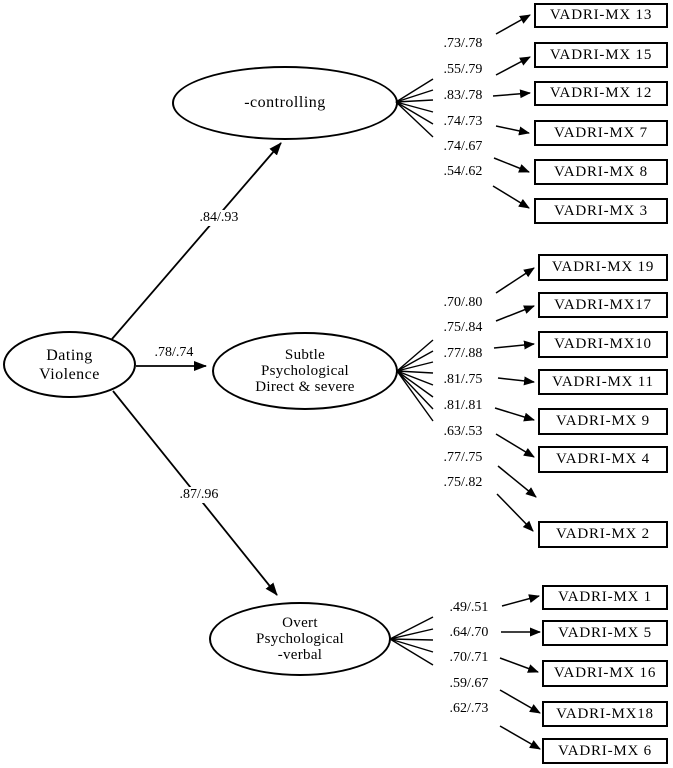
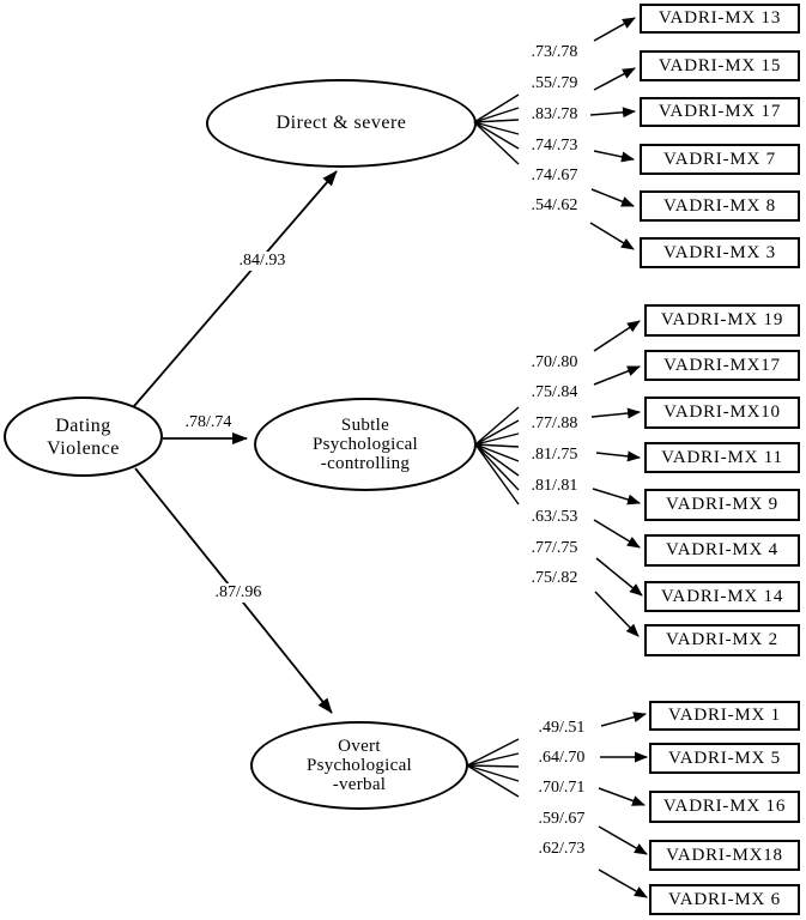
  Dating
  Violence
- -controlling
+ Direct & severe
  Subtle
  Psychological
- Direct & severe
+ -controlling
  Overt
  Psychological
  -verbal
  .84/.93
  .78/.74
  .87/.96
  .73/.78
  .55/.79
  .83/.78
  .74/.73
  .74/.67
  .54/.62
  .70/.80
  .75/.84
  .77/.88
  .81/.75
  .81/.81
  .63/.53
  .77/.75
  .75/.82
  .49/.51
  .64/.70
  .70/.71
  .59/.67
  .62/.73
  VADRI-MX 13
  VADRI-MX 15
- VADRI-MX 12
+ VADRI-MX 17
  VADRI-MX 7
  VADRI-MX 8
  VADRI-MX 3
  VADRI-MX 19
  VADRI-MX17
  VADRI-MX10
  VADRI-MX 11
  VADRI-MX 9
  VADRI-MX 4
+ VADRI-MX 14
  VADRI-MX 2
  VADRI-MX 1
  VADRI-MX 5
  VADRI-MX 16
  VADRI-MX18
  VADRI-MX 6
